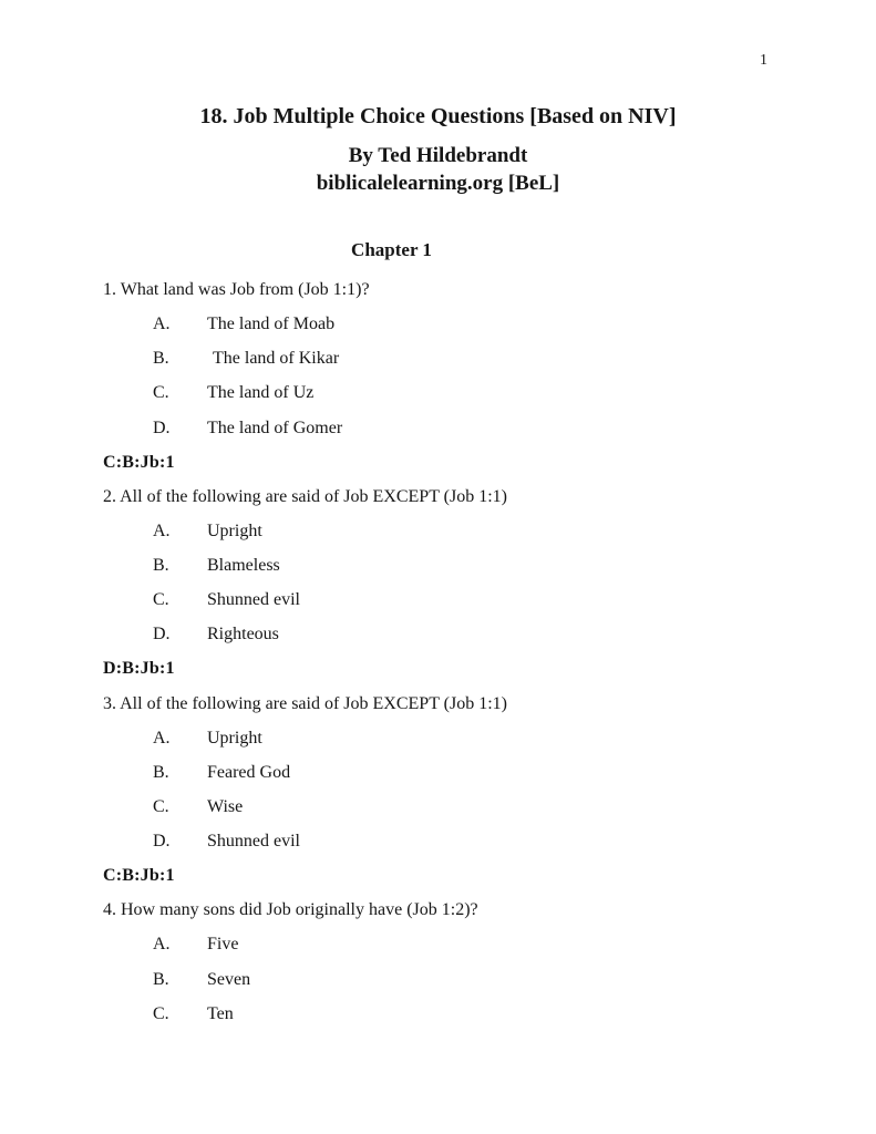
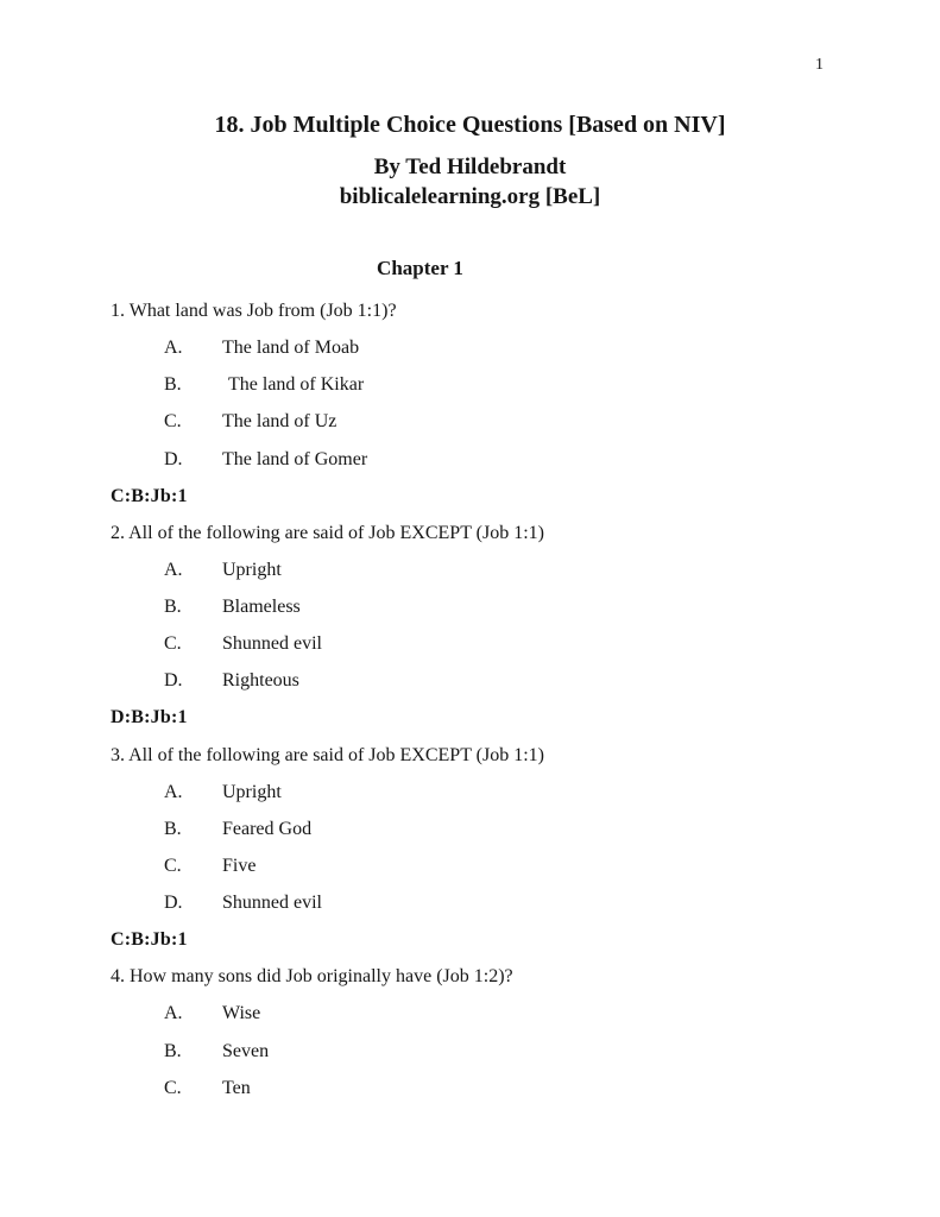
  1
  18. Job Multiple Choice Questions [Based on NIV]
  By Ted Hildebrandt
  biblicalelearning.org [BeL]
  Chapter 1
  1. What land was Job from (Job 1:1)?
  A. The land of Moab
  B. The land of Kikar
  C. The land of Uz
  D. The land of Gomer
  C:B:Jb:1
  2. All of the following are said of Job EXCEPT (Job 1:1)
  A. Upright
  B. Blameless
  C. Shunned evil
  D. Righteous
  D:B:Jb:1
  3. All of the following are said of Job EXCEPT (Job 1:1)
  A. Upright
  B. Feared God
- C. Wise
+ C. Five
  D. Shunned evil
  C:B:Jb:1
  4. How many sons did Job originally have (Job 1:2)?
- A. Five
+ A. Wise
  B. Seven
  C. Ten
